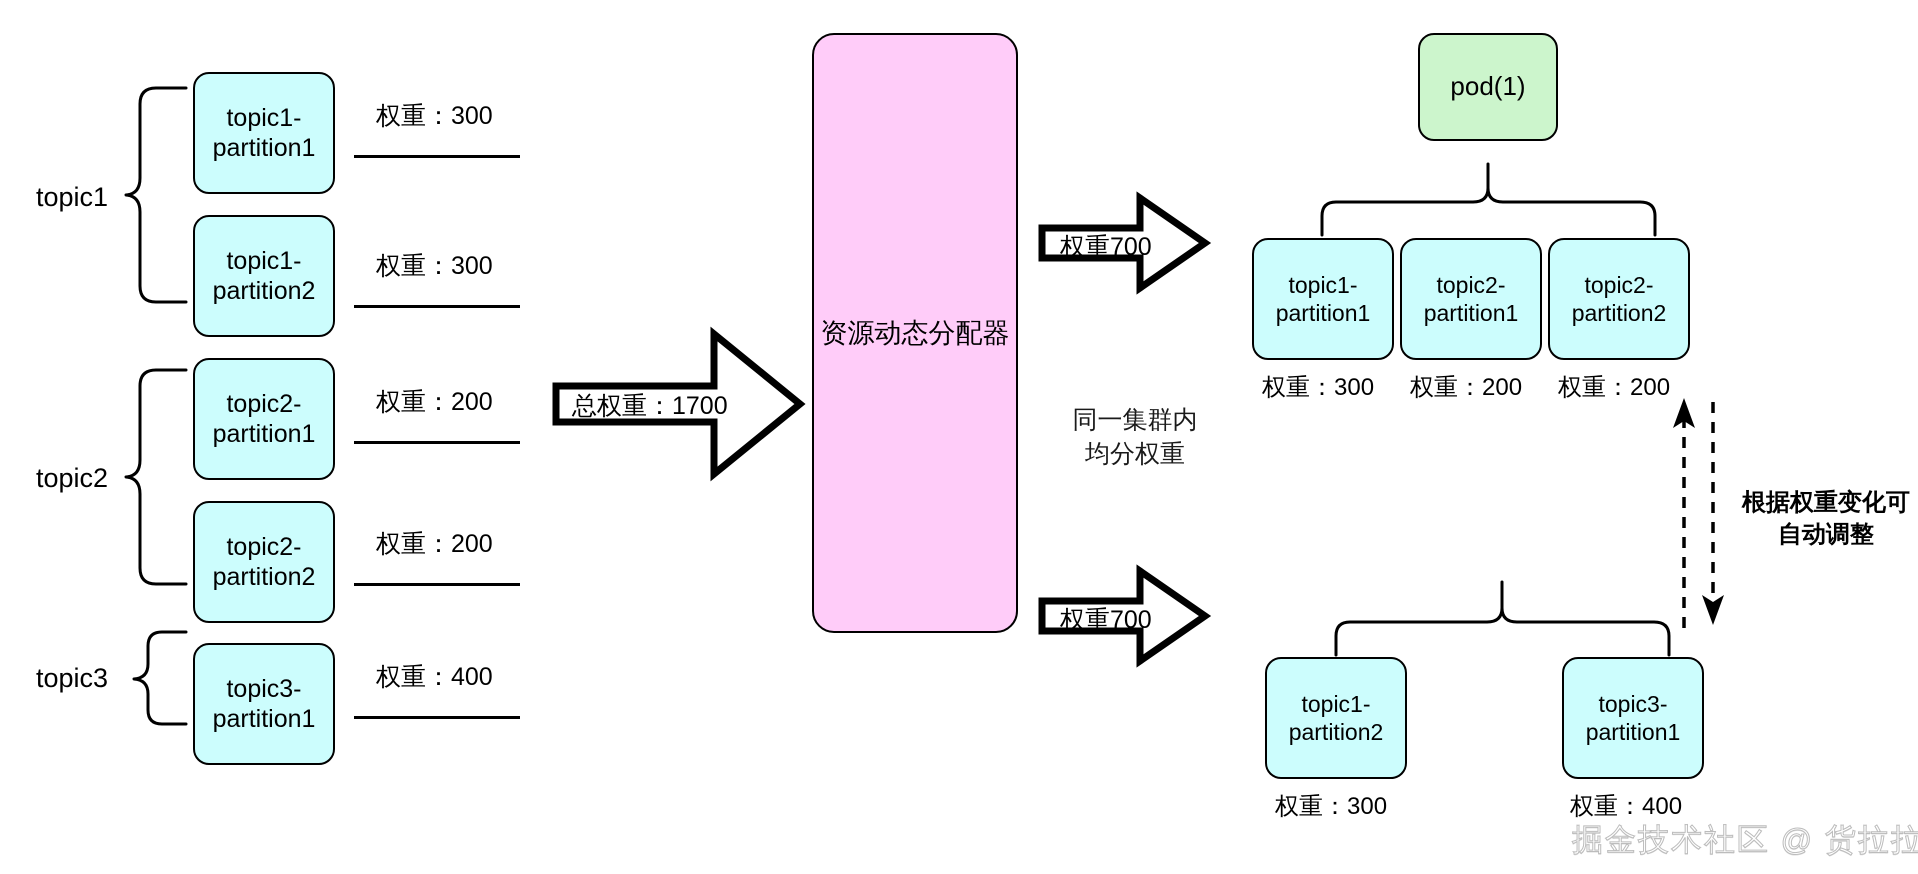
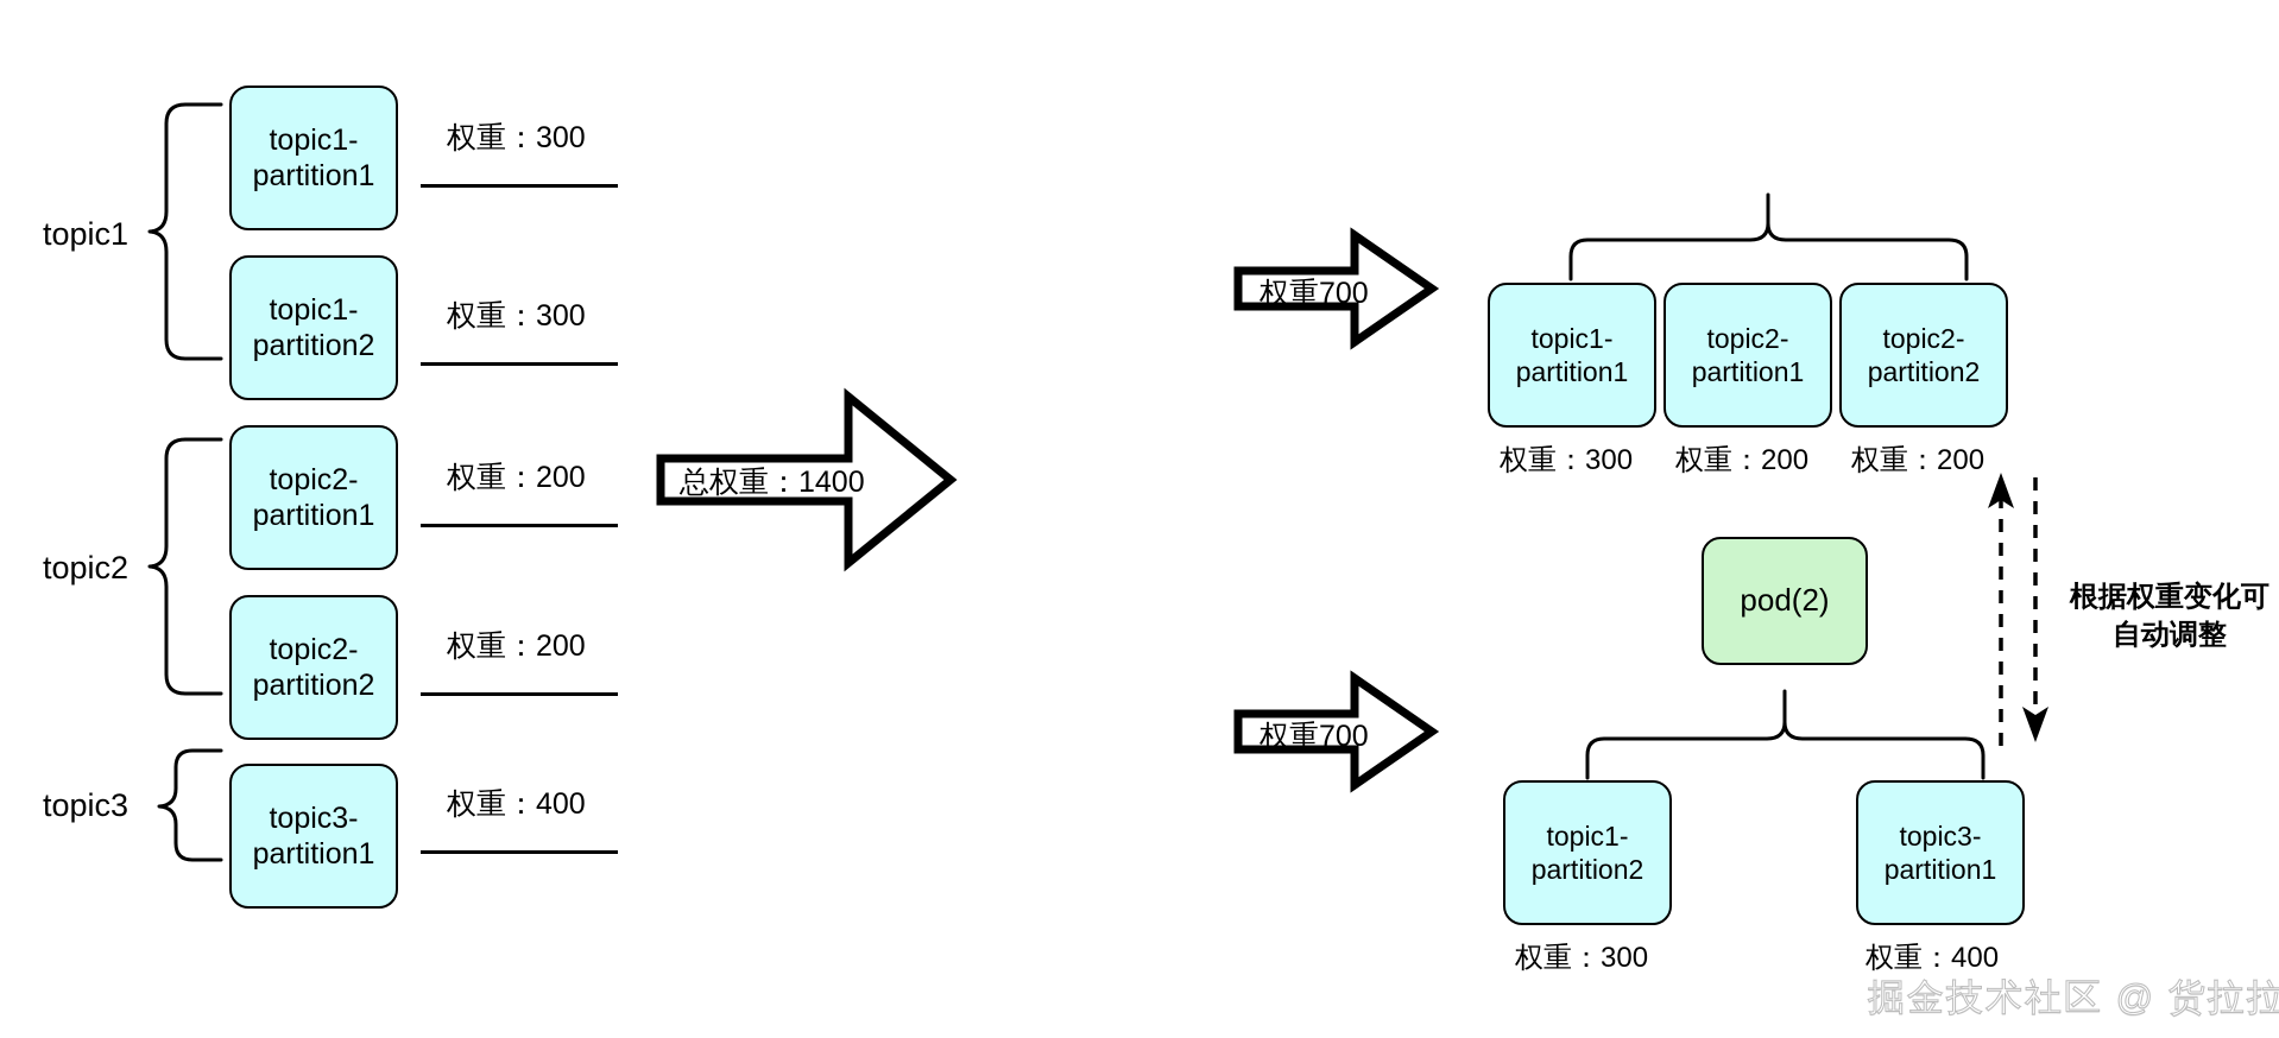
  topic1
  topic2
  topic3
  topic1-
  partition1
  topic1-
  partition2
  topic2-
  partition1
  topic2-
  partition2
  topic3-
  partition1
  权重：300
  权重：300
  权重：200
  权重：200
  权重：400
- 总权重：1700
+ 总权重：1400
- 资源动态分配器
  权重700
  权重700
- 同一集群内
- 均分权重
- pod(1)
  topic1-
  partition1
  topic2-
  partition1
  topic2-
  partition2
  权重：300
  权重：200
  权重：200
+ pod(2)
  topic1-
  partition2
  topic3-
  partition1
  权重：300
  权重：400
  根据权重变化可
  自动调整
  掘金技术社区 @ 货拉拉
